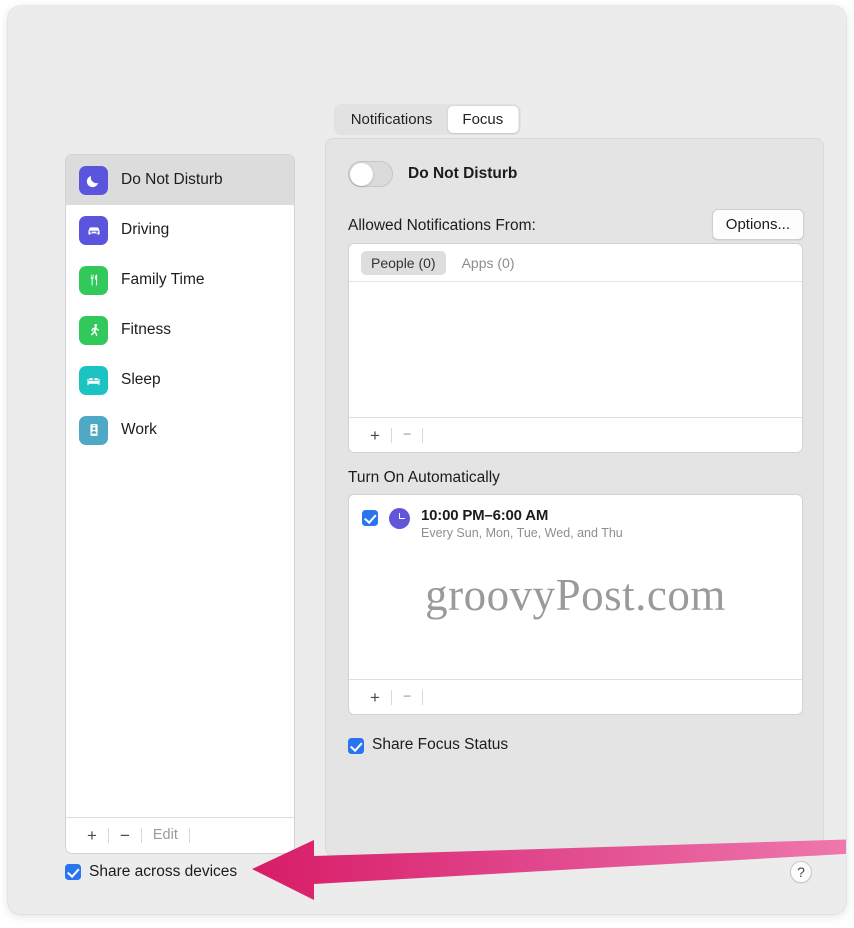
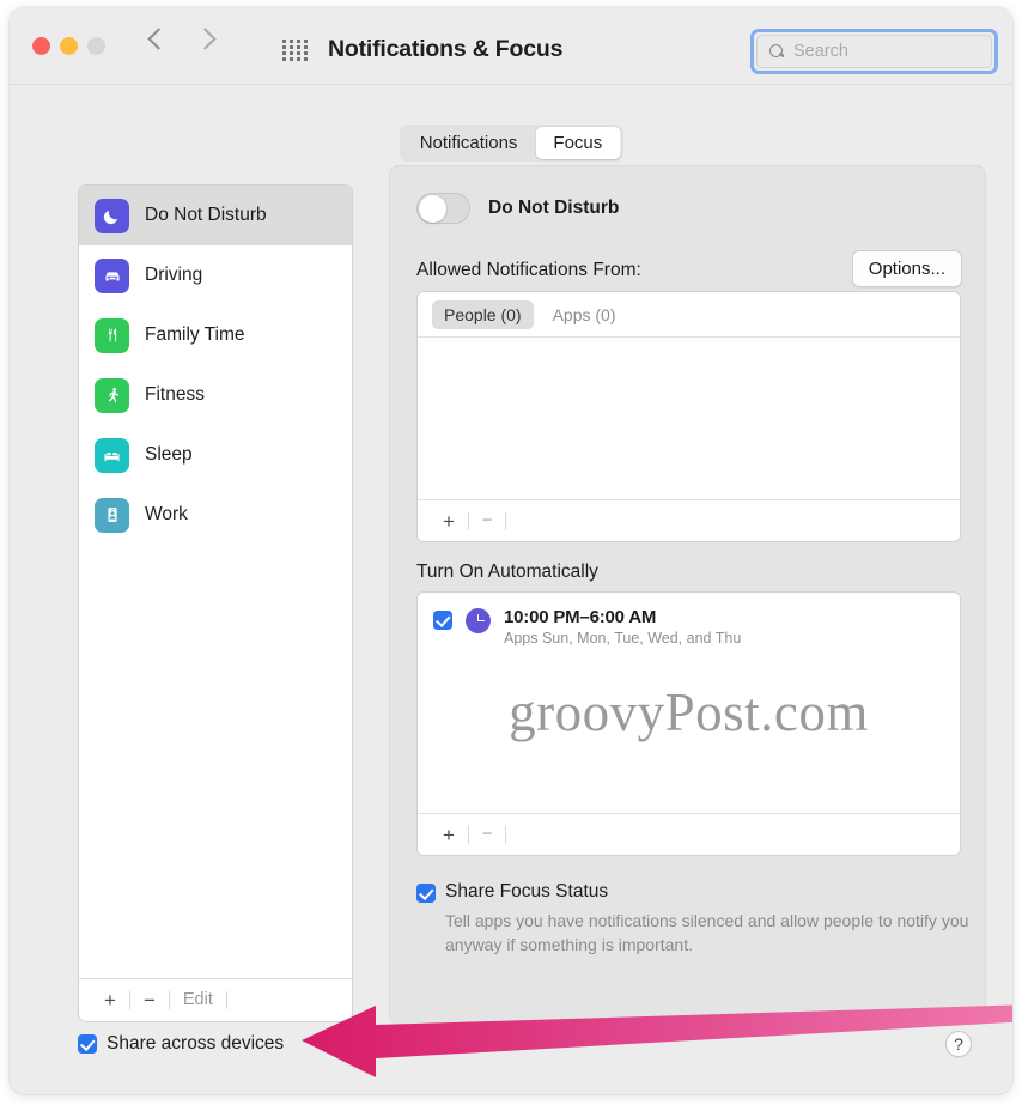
+ Notifications & Focus
+ Search
  Notifications
  Focus
  Do Not Disturb
  Driving
  Family Time
  Fitness
  Sleep
  Work
  +
  −
  Edit
  Share across devices
  Do Not Disturb
  Allowed Notifications From:
  Options...
  People (0)
  Apps (0)
  +
  −
  Turn On Automatically
  10:00 PM–6:00 AM
- Every Sun, Mon, Tue, Wed, and Thu
+ Apps Sun, Mon, Tue, Wed, and Thu
  groovyPost.com
  +
  −
  Share Focus Status
+ Tell apps you have notifications silenced and allow people to notify you anyway if something is important.
  ?
